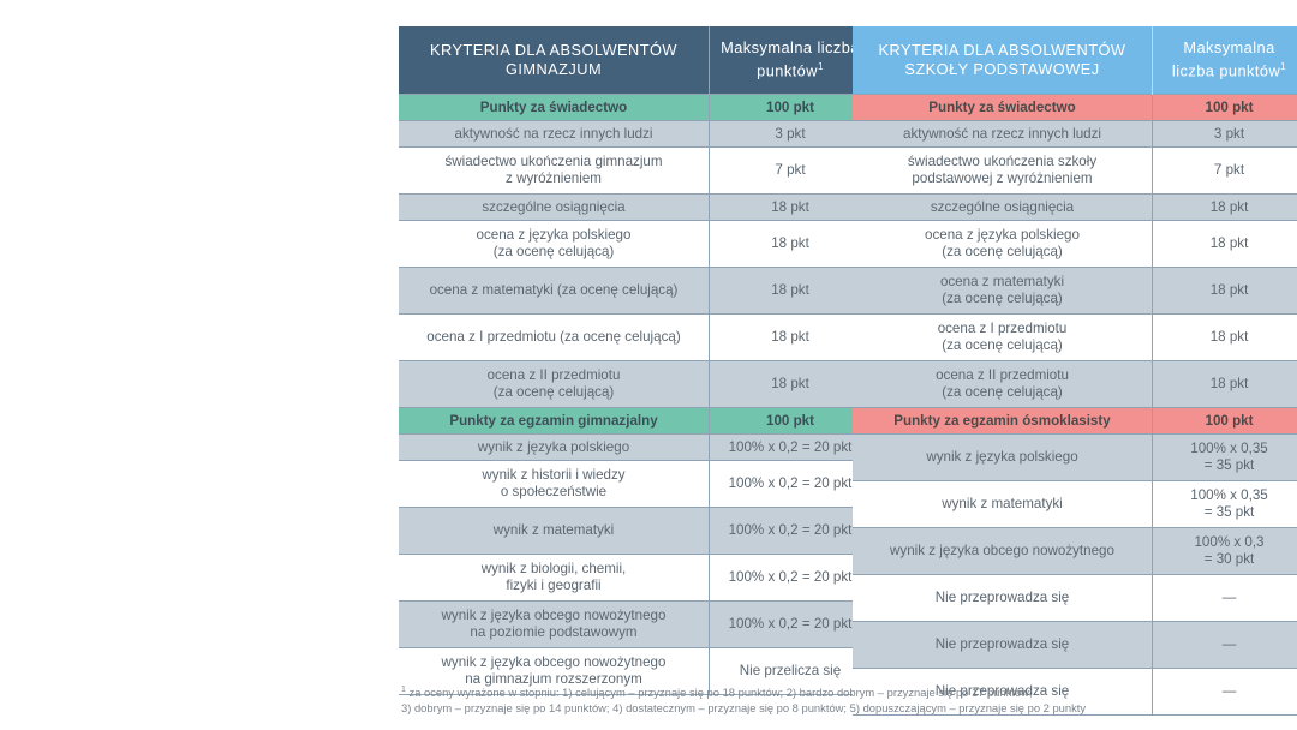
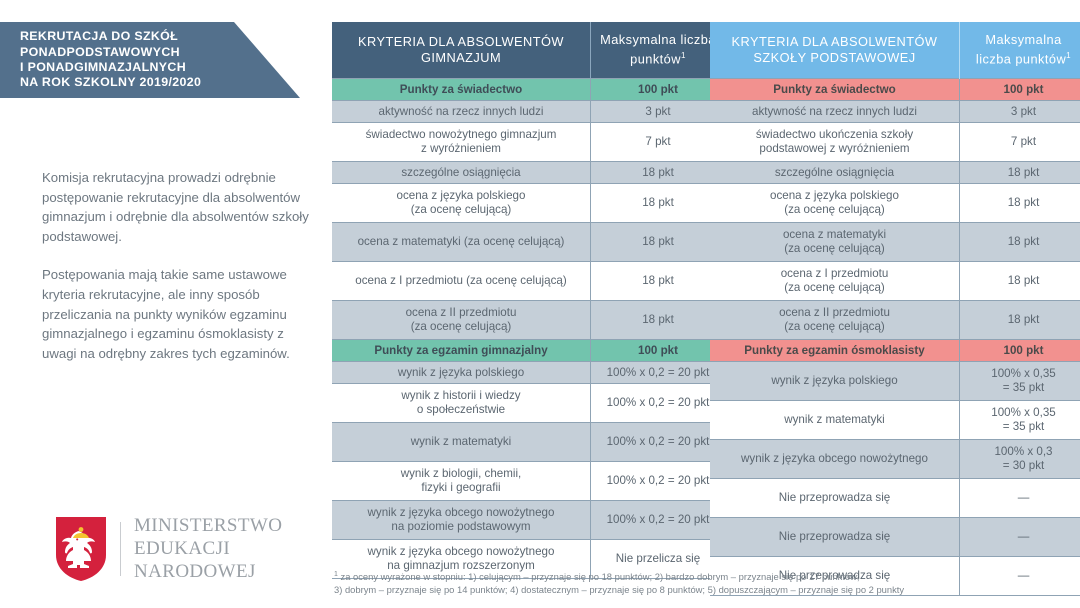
+ REKRUTACJA DO SZKÓŁ
+ PONADPODSTAWOWYCH
+ I PONADGIMNAZJALNYCH
+ NA ROK SZKOLNY 2019/2020
+ Komisja rekrutacyjna prowadzi odrębnie postępowanie rekrutacyjne dla absolwentów gimnazjum i odrębnie dla absolwentów szkoły podstawowej.
+ Postępowania mają takie same ustawowe kryteria rekrutacyjne, ale inny sposób przeliczania na punkty wyników egzaminu gimnazjalnego i egzaminu ósmoklasisty z uwagi na odrębny zakres tych egzaminów.
+ MINISTERSTWO
+ EDUKACJI
+ NARODOWEJ
  KRYTERIA DLA ABSOLWENTÓW GIMNAZJUM	Maksymalna liczb punktów1
  Punkty za świadectwo	100 pkt
  aktywność na rzecz innych ludzi	3 pkt
- świadectwo ukończenia gimnazjum z wyróżnieniem	7 pkt
+ świadectwo nowożytnego gimnazjum z wyróżnieniem	7 pkt
  szczególne osiągnięcia	18 pkt
  ocena z języka polskiego (za ocenę celującą)	18 pkt
  ocena z matematyki (za ocenę celującą)	18 pkt
  ocena z I przedmiotu (za ocenę celującą)	18 pkt
  ocena z II przedmiotu (za ocenę celującą)	18 pkt
  Punkty za egzamin gimnazjalny	100 pkt
  wynik z języka polskiego	100% x 0,2 = 20 pkt
  wynik z historii i wiedzy o społeczeństwie	100% x 0,2 = 20 pkt
  wynik z matematyki	100% x 0,2 = 20 pkt
  wynik z biologii, chemii, fizyki i geografii	100% x 0,2 = 20 pkt
  wynik z języka obcego nowożytnego na poziomie podstawowym	100% x 0,2 = 20 pkt
  wynik z języka obcego nowożytnego na gimnazjum rozszerzonym	Nie przelicza się
  KRYTERIA DLA ABSOLWENTÓW SZKOŁY PODSTAWOWEJ	Maksymalna liczba punktów1
  Punkty za świadectwo	100 pkt
  aktywność na rzecz innych ludzi	3 pkt
  świadectwo ukończenia szkoły podstawowej z wyróżnieniem	7 pkt
  szczególne osiągnięcia	18 pkt
  ocena z języka polskiego (za ocenę celującą)	18 pkt
  ocena z matematyki (za ocenę celującą)	18 pkt
  ocena z I przedmiotu (za ocenę celującą)	18 pkt
  ocena z II przedmiotu (za ocenę celującą)	18 pkt
  Punkty za egzamin ósmoklasisty	100 pkt
  wynik z języka polskiego	100% x 0,35 = 35 pkt
  wynik z matematyki	100% x 0,35 = 35 pkt
  wynik z języka obcego nowożytnego	100% x 0,3 = 30 pkt
  Nie przeprowadza się	—
  Nie przeprowadza się	—
  Nie przeprowadza się	—
  za oceny wyrażone w stopniu: 1) celującym – przyznaje się po 18 punktów; 2) bardzo dobrym – przyznaje się po 17 punktów;
  3) dobrym – przyznaje się po 14 punktów; 4) dostatecznym – przyznaje się po 8 punktów; 5) dopuszczającym – przyznaje się po 2 punkty
